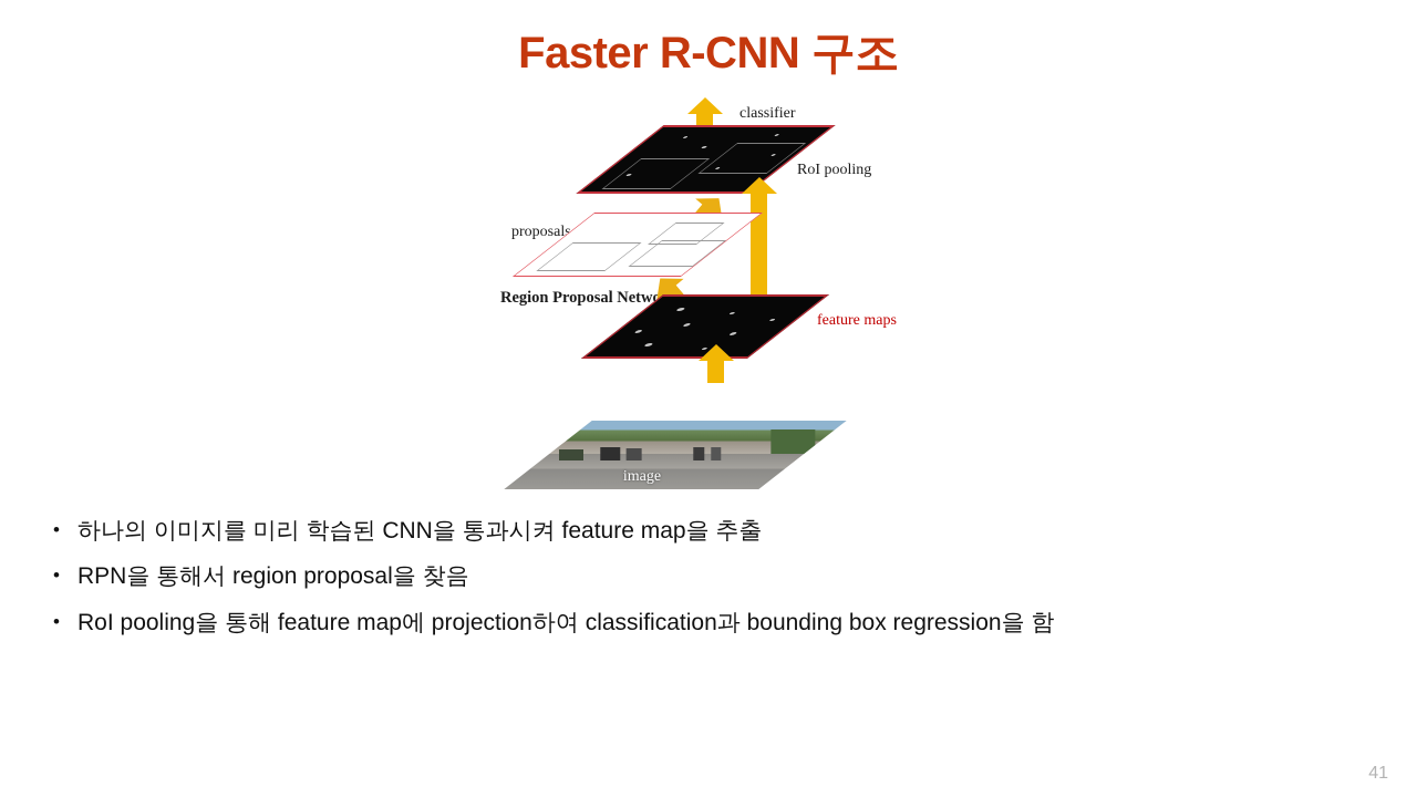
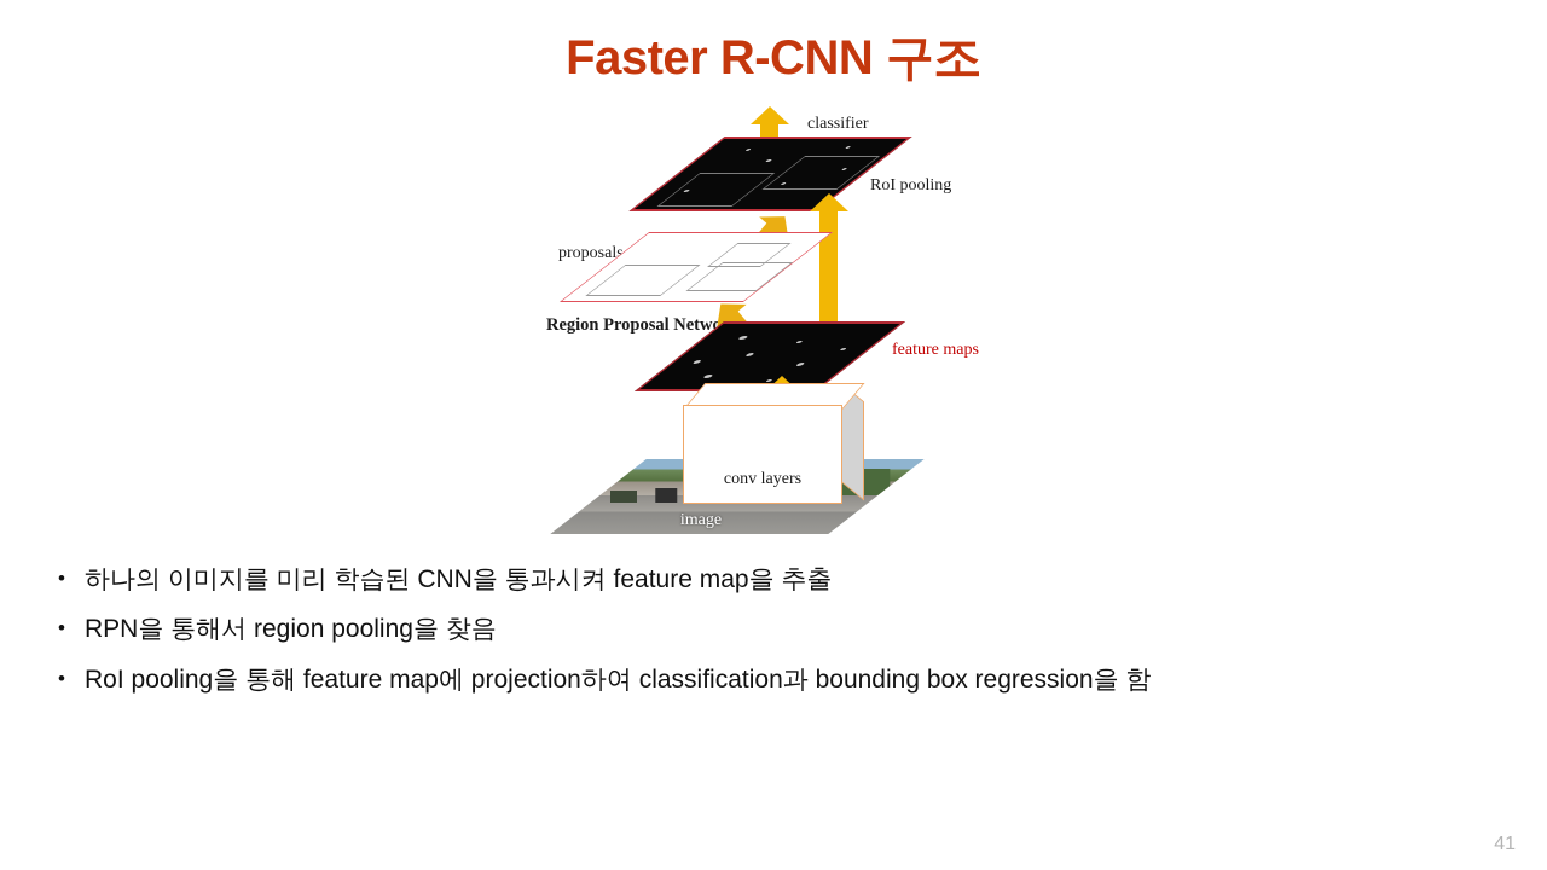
  Faster R-CNN 구조
  classifier
  RoI pooling
  proposal
  Region Proposal Netw
  feature maps
+ conv layers
  image
  •
  하나의 이미지를 미리 학습된 CNN을 통과시켜 feature map을 추출
  •
- RPN을 통해서 region proposal을 찾음
+ RPN을 통해서 region pooling을 찾음
  •
  RoI pooling을 통해 feature map에 projection하여 classification과 bounding box regression을 함
  41
